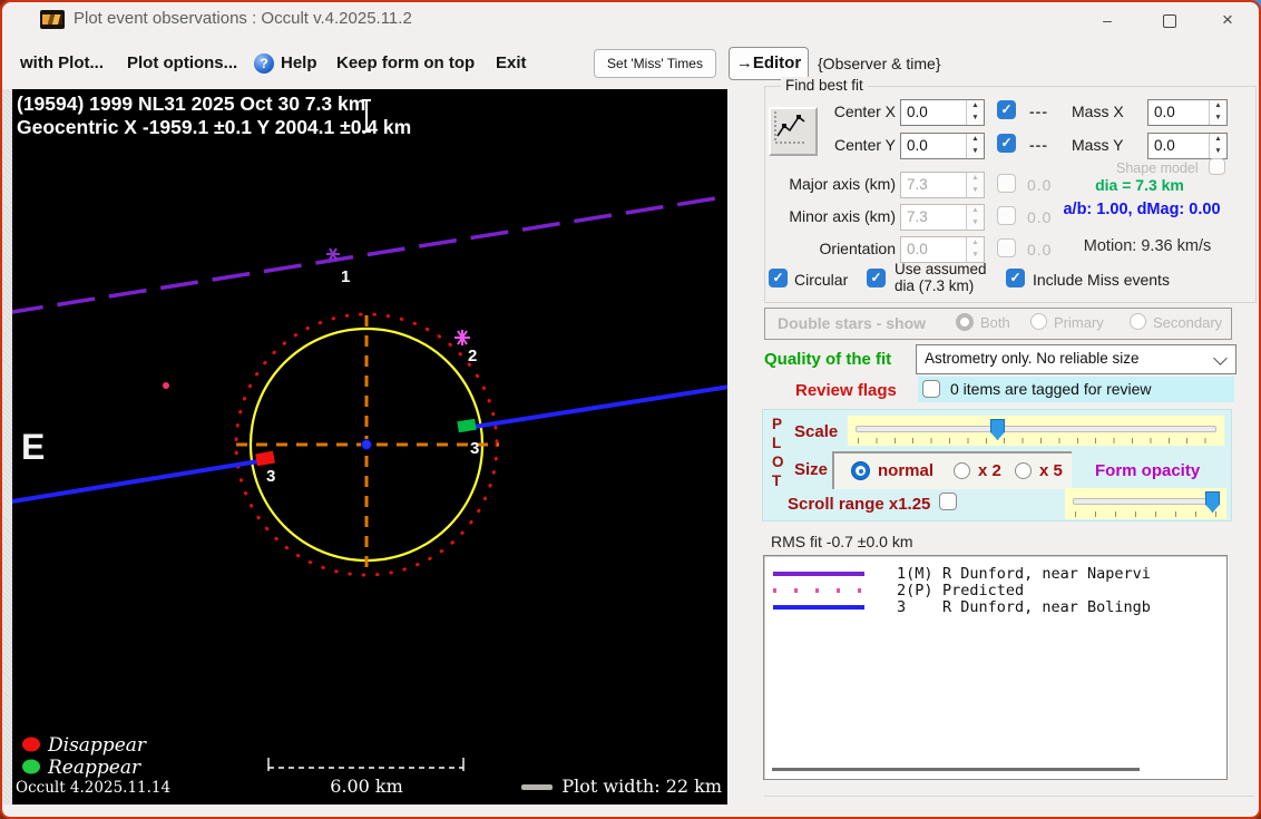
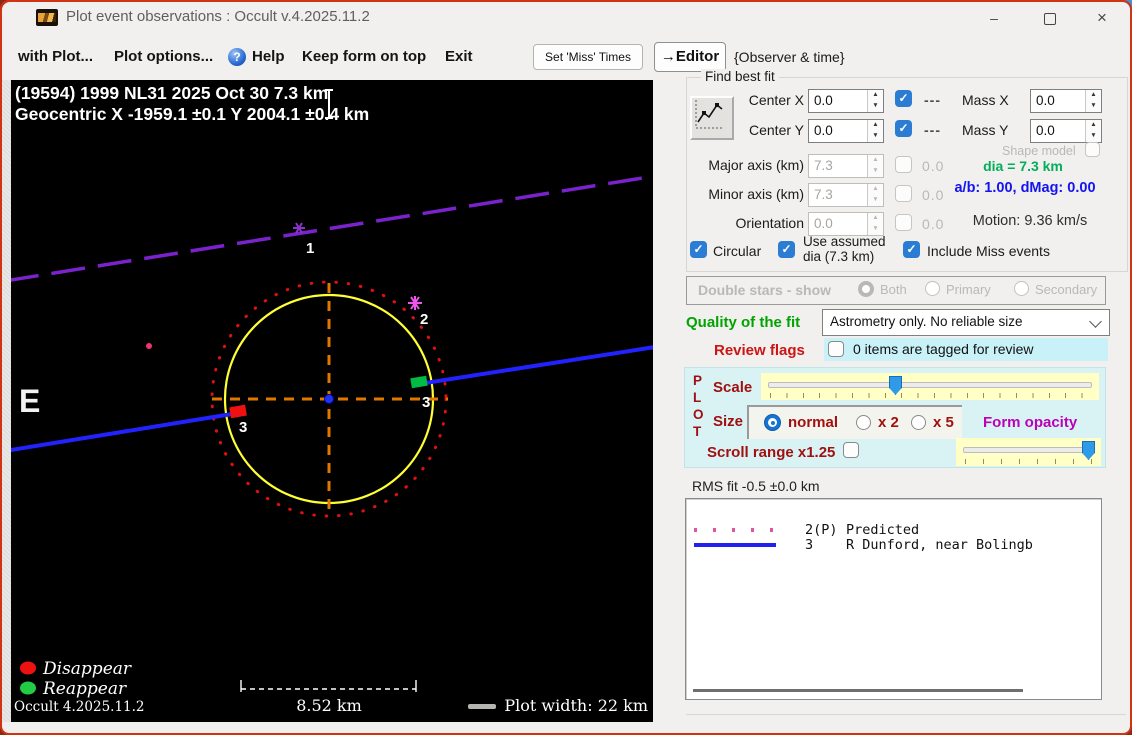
  Plot event observations : Occult v.4.2025.11.2
  –
  ×
  with Plot...
  Plot options...
  ?
  Help
  Keep form on top
  Exit
  Set 'Miss' Times
  →Editor
  {Observer & time}
  1
  3
  3
  2
  (19594) 1999 NL31 2025 Oct 30 7.3 km
  Geocentric X -1959.1 ±0.1 Y 2004.1 ±0.4 km
  E
  Disappear
  Reappear
- Occult 4.2025.11.14
+ Occult 4.2025.11.2
- 6.00 km
+ 8.52 km
  Plot width: 22 km
  Find best fit
  Center X
  0.0
  ✓
  ---
  Mass X
  0.0
  Center Y
  0.0
  ✓
  ---
  Mass Y
  0.0
  Shape model
  Major axis (km)
  7.3
  0.0
  dia = 7.3 km
  Minor axis (km)
  7.3
  0.0
  a/b: 1.00, dMag: 0.00
  Orientation
  0.0
  0.0
  Motion: 9.36 km/s
  ✓
  Circular
  ✓
  Use assumed
  dia (7.3 km)
  ✓
  Include Miss events
  Double stars - show
  Both
  Primary
  Secondary
  Quality of the fit
  Astrometry only. No reliable size
  Review flags
  0 items are tagged for review
  P
  L
  O
  T
  Scale
  Size
  normal
  x 2
  x 5
  Form opacity
  Scroll range x1.25
- RMS fit -0.7 ±0.0 km
+ RMS fit -0.5 ±0.0 km
- 1(M)
- R Dunford, near Napervi
  2(P)
  Predicted
  3
  R Dunford, near Bolingb
